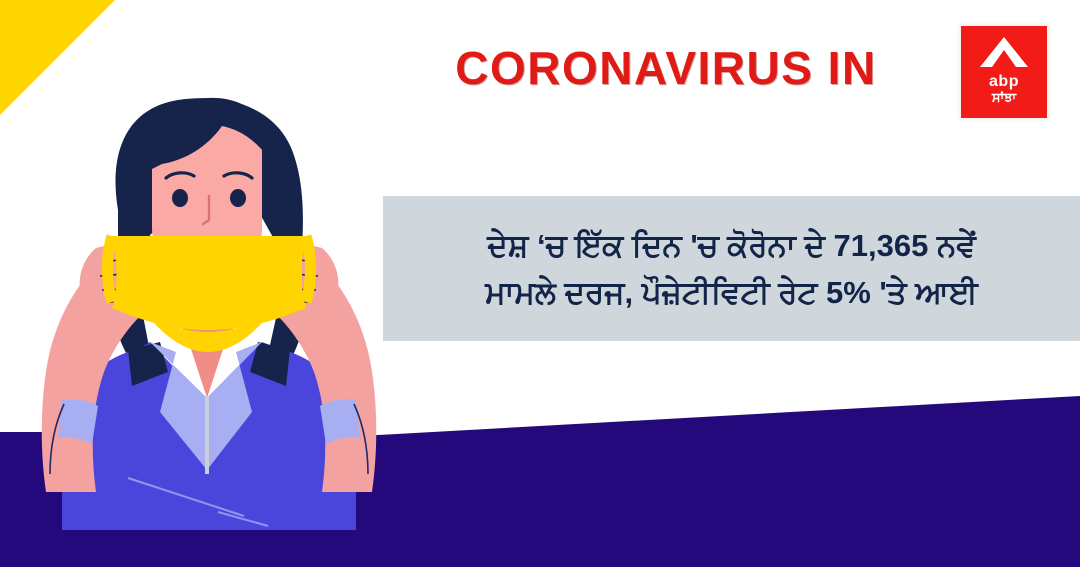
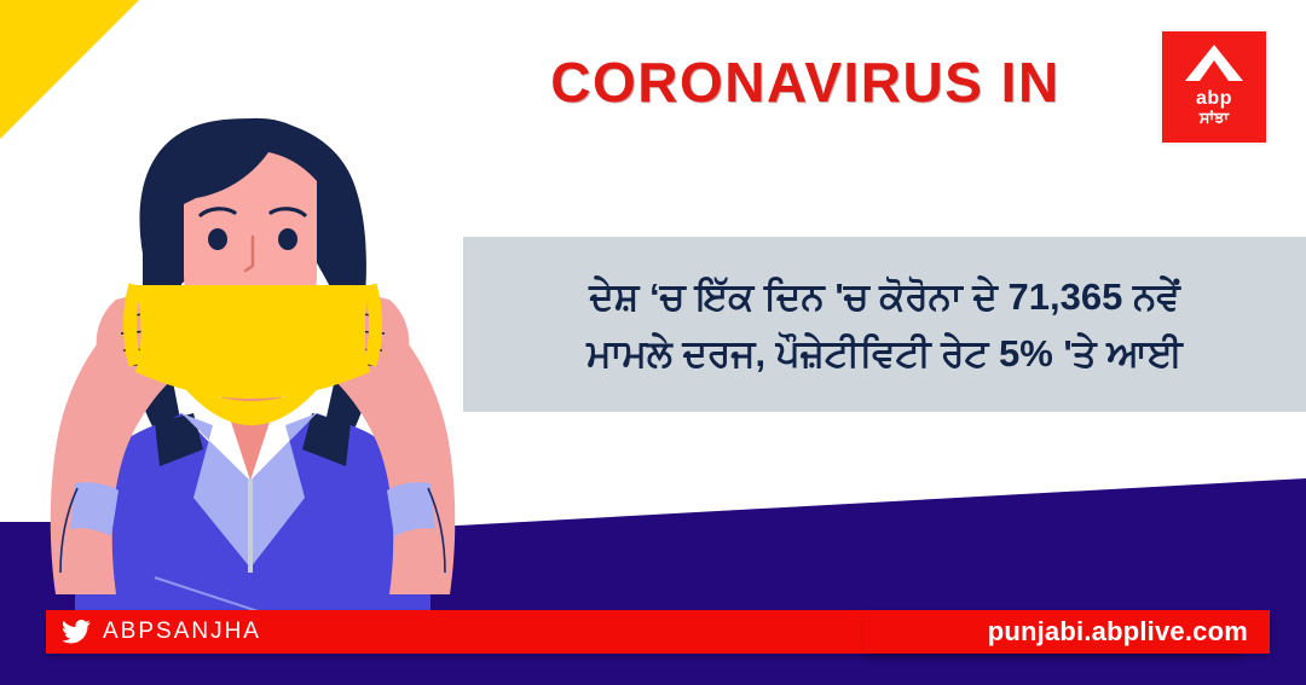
  CORONAVIRUS IN
  abp
  ਸਾਂਝਾ
  ਦੇਸ਼ ‘ਚ ਇੱਕ ਦਿਨ 'ਚ ਕੋਰੋਨਾ ਦੇ 71,365 ਨਵੇਂ
  ਮਾਮਲੇ ਦਰਜ, ਪੌਜ਼ੇਟੀਵਿਟੀ ਰੇਟ 5% 'ਤੇ ਆਈ
+ ABPSANJHA
+ punjabi.abplive.com
